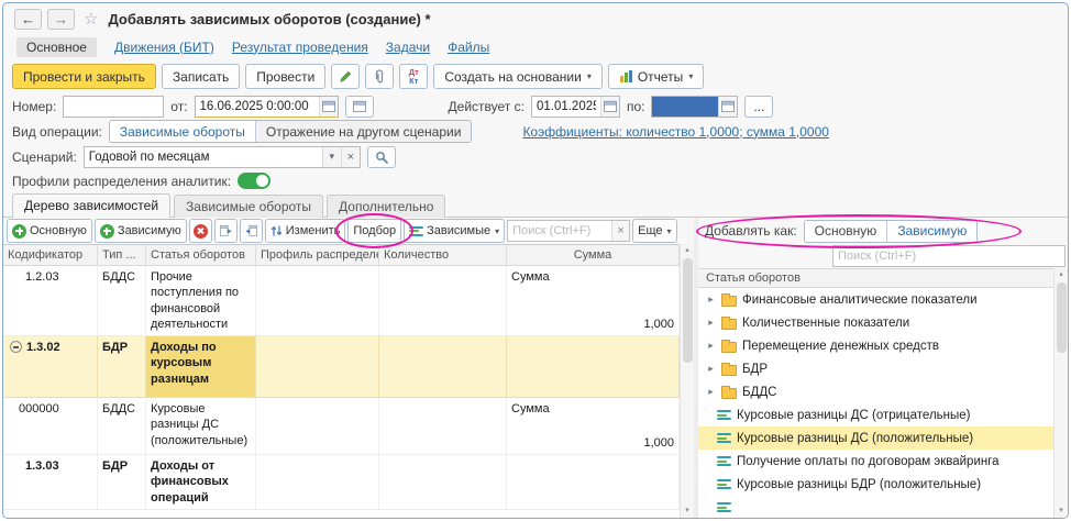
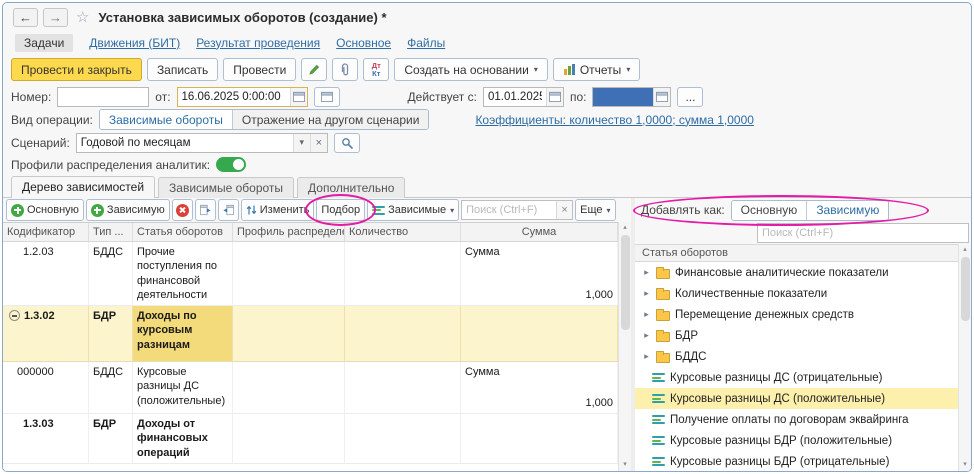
  ←
  →
  ☆
- Добавлять зависимых оборотов (создание) *
+ Установка зависимых оборотов (создание) *
- Основное
+ Задачи
  Движения (БИТ)
  Результат проведения
- Задачи
+ Основное
  Файлы
  Провести и закрыть
  Записать
  Провести
  Дт
  Кт
  Создать на основании
  ▾
  Отчеты
  ▾
  Номер:
  от:
  16.06.2025 0:00:00
  Действует с:
  01.01.202
  по:
  ...
  Вид операции:
  Зависимые обороты
  Отражение на другом сценарии
  Коэффициенты: количество 1,0000; сумма 1,0000
  Сценарий:
  Годовой по месяцам
  ▾
  ×
  Профили распределения аналитик:
  Дерево зависимостей
  Зависимые обороты
  Дополнительно
  Основную
  Зависимую
  Изменить
  Подбор
  Зависимые
  ▾
  Поиск (Ctrl+F)
  ×
  Еще
  ▾
  Кодификатор
  Тип ...
  Статья оборотов
  Профиль распределе
  Количество
  Сумма
  1.2.03
  БДДС
  Прочие поступления по финансовой деятельности
  Сумма
  1,000
  1.3.02
  БДР
  Доходы по курсовым разницам
  000000
  БДДС
  Курсовые разницы ДС (положительные)
  Сумма
  1,000
  1.3.03
  БДР
  Доходы от финансовых операций
  Добавлять как:
  Основную
  Зависимую
  Поиск (Ctrl+F)
  Статья оборотов
  ▸
  Финансовые аналитические показатели
  ▸
  Количественные показатели
  ▸
  Перемещение денежных средств
  ▸
  БДР
  ▸
  БДДС
  Курсовые разницы ДС (отрицательные)
  Курсовые разницы ДС (положительные)
  Получение оплаты по договорам эквайринга
  Курсовые разницы БДР (положительные)
+ Курсовые разницы БДР (отрицательные)
